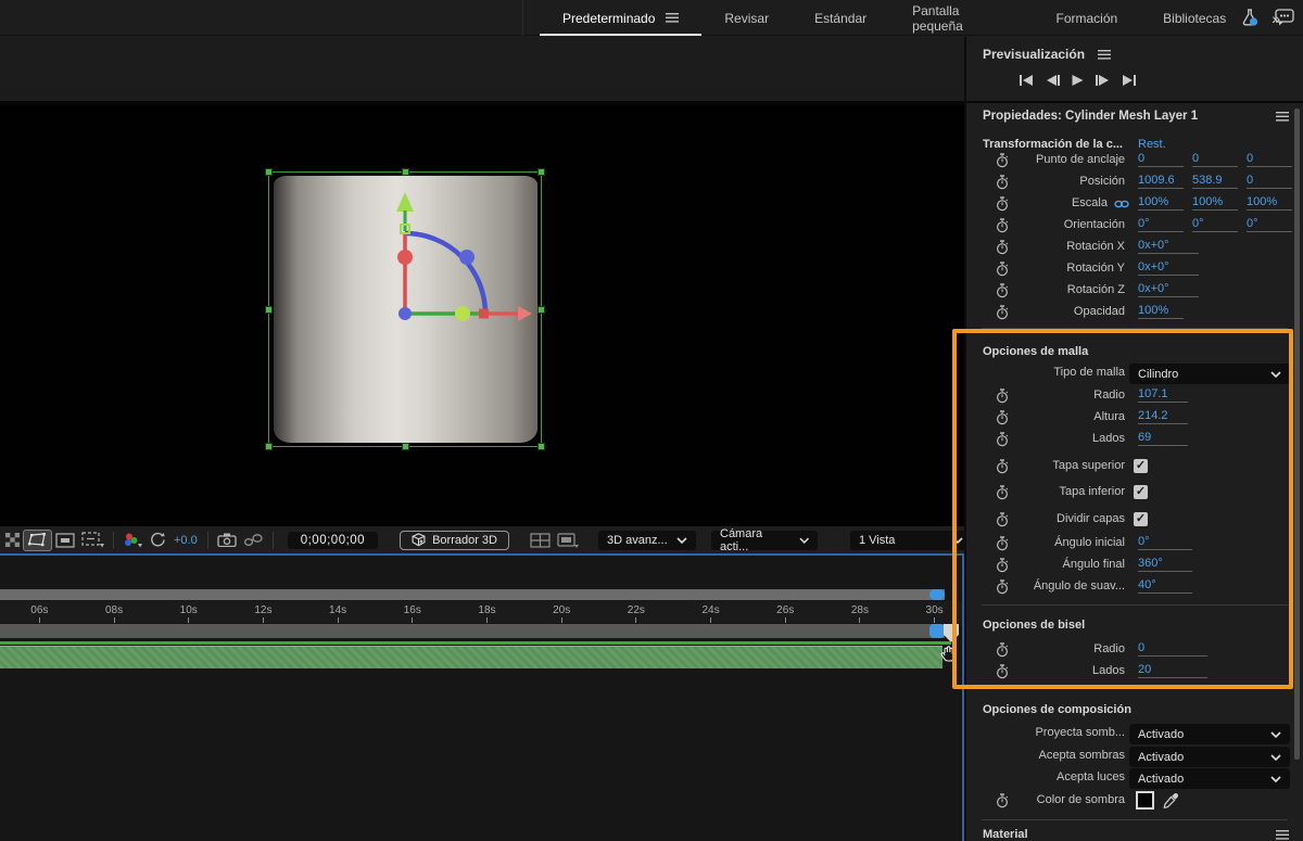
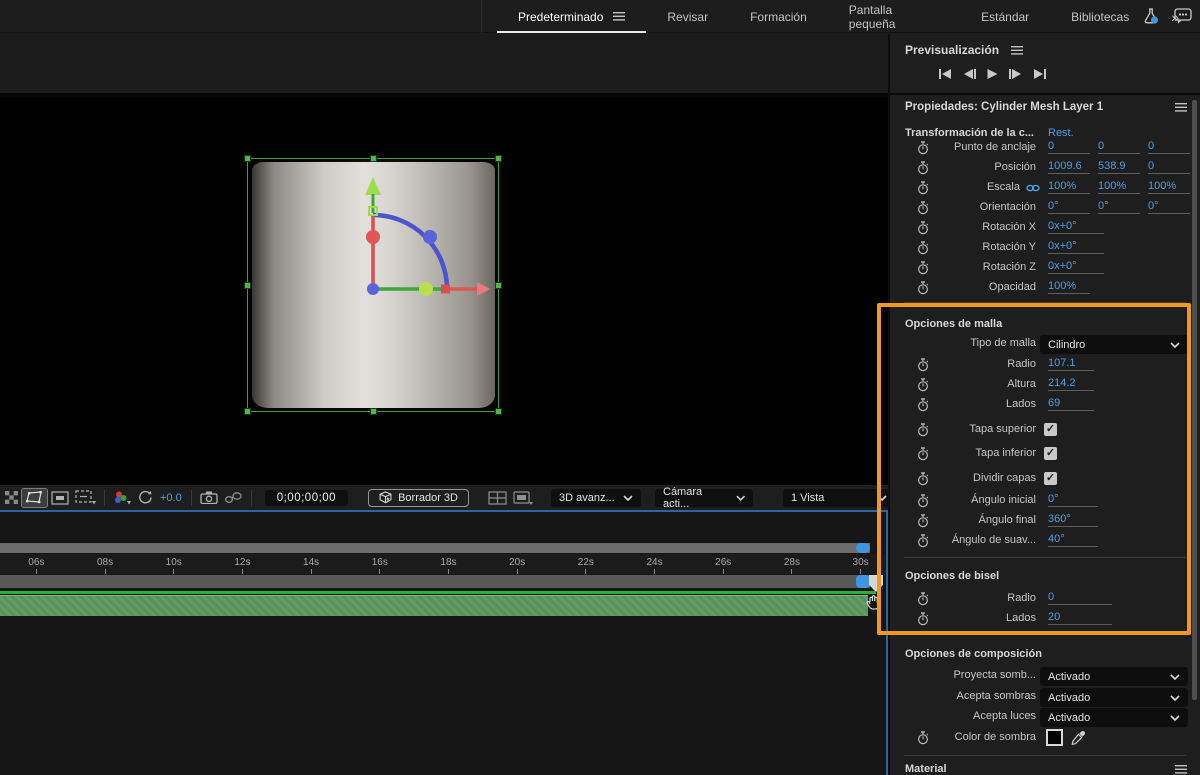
  Predeterminado
  Revisar
- Estándar
+ Formación
  Pantalla pequeña
- Formación
+ Estándar
  Bibliotecas
  +0.0
  0;00;00;00
  Borrador 3D
  3D avanz...
  Cámara acti...
  1 Vista
  06s
  08s
  10s
  12s
  14s
  16s
  18s
  20s
  22s
  24s
  26s
  28s
  30s
  Previsualización
  Propiedades: Cylinder Mesh Layer 1
  Transformación de la c...
  Rest.
  Punto de anclaje
  0
  0
  0
  Posición
  1009.6
  538.9
  0
  Escala
  100%
  100%
  100%
  Orientación
  0°
  0°
  0°
  Rotación X
  0x+0°
  Rotación Y
  0x+0°
  Rotación Z
  0x+0°
  Opacidad
  100%
  Opciones de malla
  Tipo de malla
  Cilindro
  Radio
  107.1
  Altura
  214.2
  Lados
  69
  Tapa superior
  Tapa inferior
  Dividir capas
  Ángulo inicial
  0°
  Ángulo final
  360°
  Ángulo de suav...
  40°
  Opciones de bisel
  Radio
  0
  Lados
  20
  Opciones de composición
  Proyecta somb...
  Activado
  Acepta sombras
  Activado
  Acepta luces
  Activado
  Color de sombra
  Material
